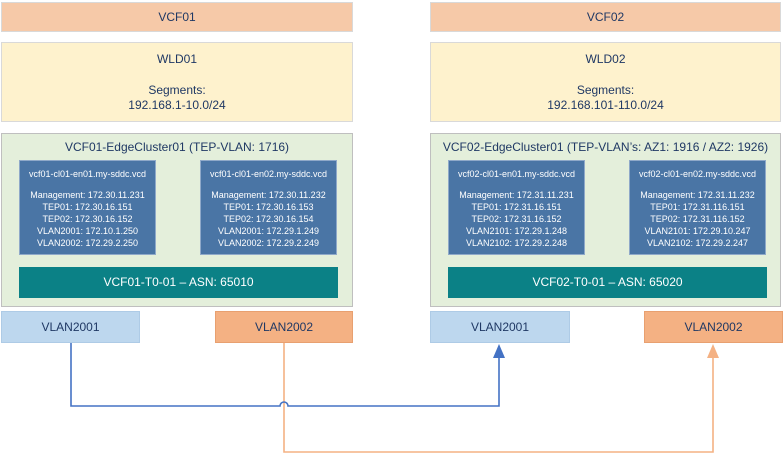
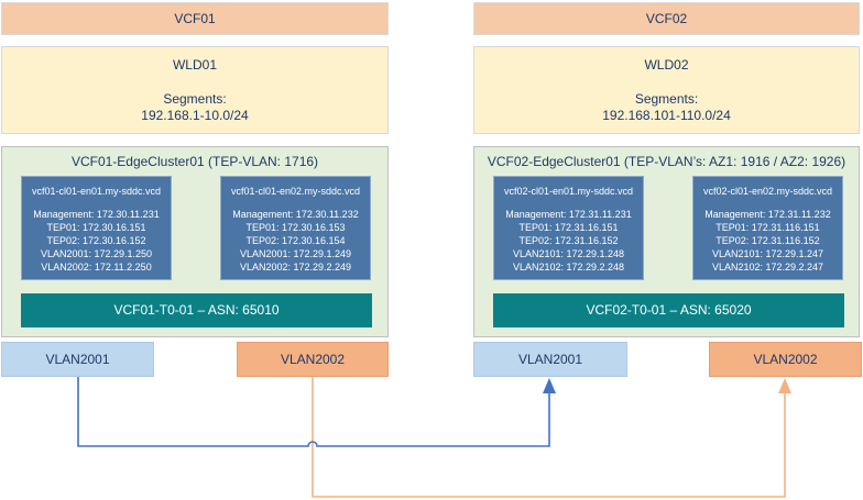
  VCF01
  WLD01
  Segments:
  192.168.1-10.0/24
  VCF01-EdgeCluster01 (TEP-VLAN: 1716)
  vcf01-cl01-en01.my-sddc.vcd
  Management: 172.30.11.231
  TEP01: 172.30.16.151
  TEP02: 172.30.16.152
- VLAN2001: 172.10.1.250
+ VLAN2001: 172.29.1.250
- VLAN2002: 172.29.2.250
+ VLAN2002: 172.11.2.250
  vcf01-cl01-en02.my-sddc.vcd
  Management: 172.30.11.232
  TEP01: 172.30.16.153
  TEP02: 172.30.16.154
  VLAN2001: 172.29.1.249
  VLAN2002: 172.29.2.249
  VCF01-T0-01 – ASN: 65010
  VLAN2001
  VLAN2002
  VCF02
  WLD02
  Segments:
  192.168.101-110.0/24
  VCF02-EdgeCluster01 (TEP-VLAN’s: AZ1: 1916 / AZ2: 1926)
  vcf02-cl01-en01.my-sddc.vcd
  Management: 172.31.11.231
  TEP01: 172.31.16.151
  TEP02: 172.31.16.152
  VLAN2101: 172.29.1.248
  VLAN2102: 172.29.2.248
  vcf02-cl01-en02.my-sddc.vcd
  Management: 172.31.11.232
  TEP01: 172.31.116.151
  TEP02: 172.31.116.152
- VLAN2101: 172.29.10.247
+ VLAN2101: 172.29.1.247
  VLAN2102: 172.29.2.247
  VCF02-T0-01 – ASN: 65020
  VLAN2001
  VLAN2002
